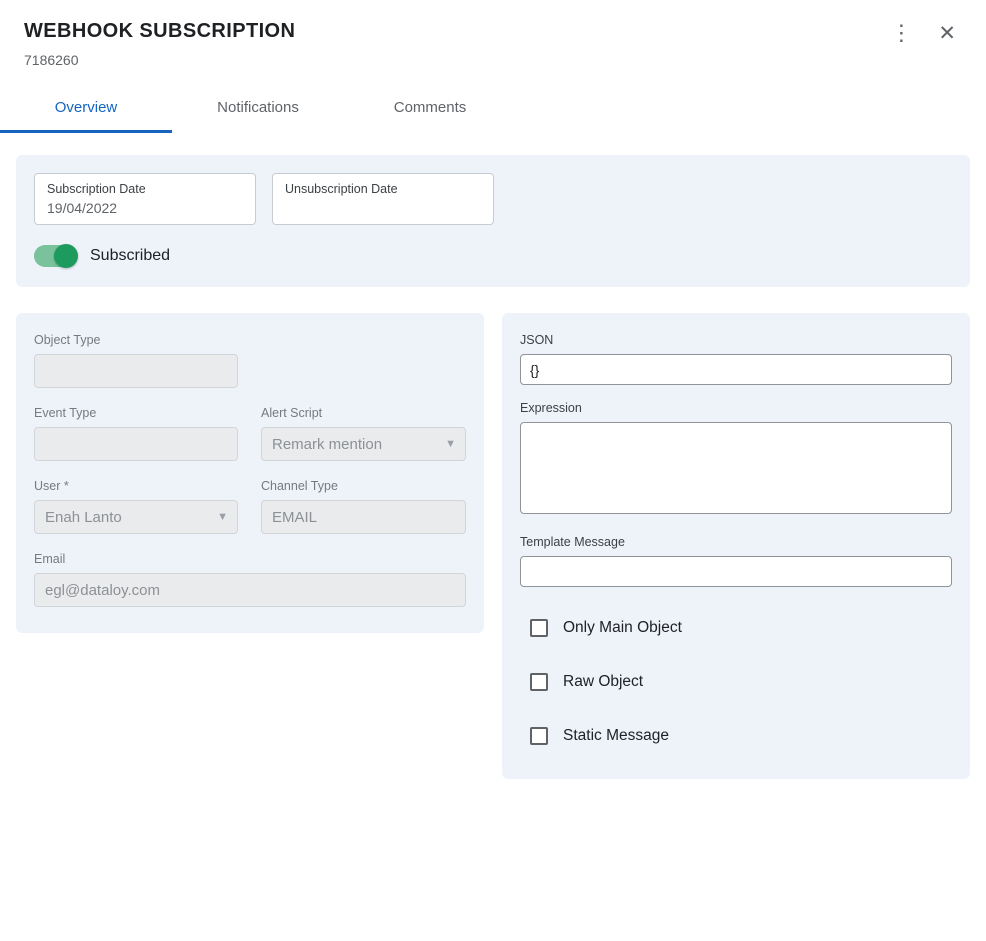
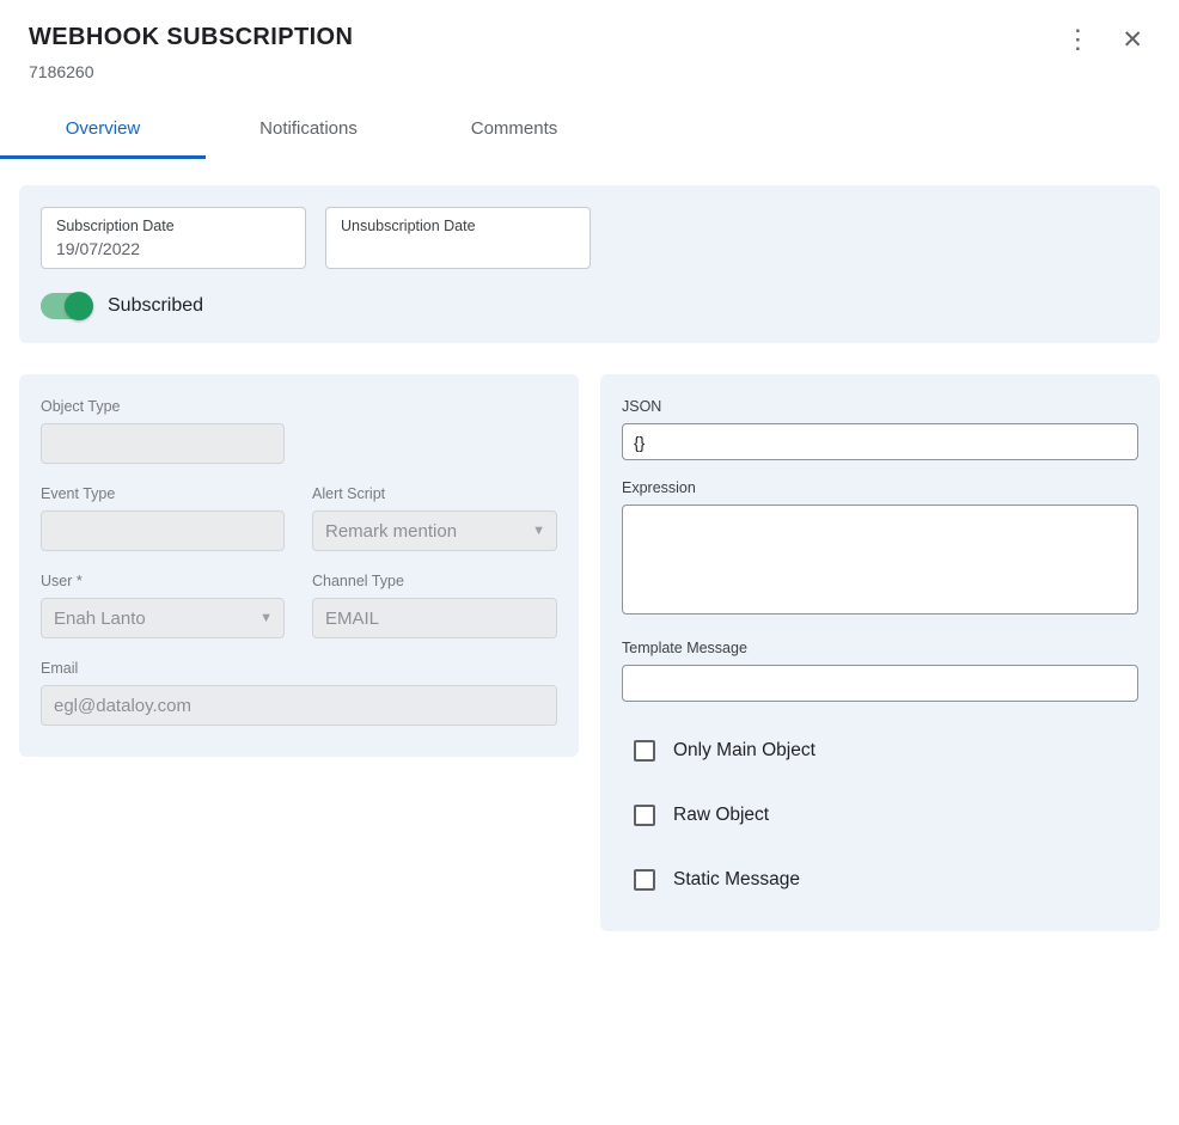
  WEBHOOK SUBSCRIPTION
  7186260
  ⋮
  ✕
  Overview
  Notifications
  Comments
  Subscription Date
- 19/04/2022
+ 19/07/2022
  Unsubscription Date
  Subscribed
  Object Type
  Event Type
  Alert Script
  Remark mention
  ▼
  User *
  Enah Lanto
  ▼
  Channel Type
  EMAIL
  Email
  egl@dataloy.com
  JSON
  {}
  Expression
  Template Message
  Only Main Object
  Raw Object
  Static Message
